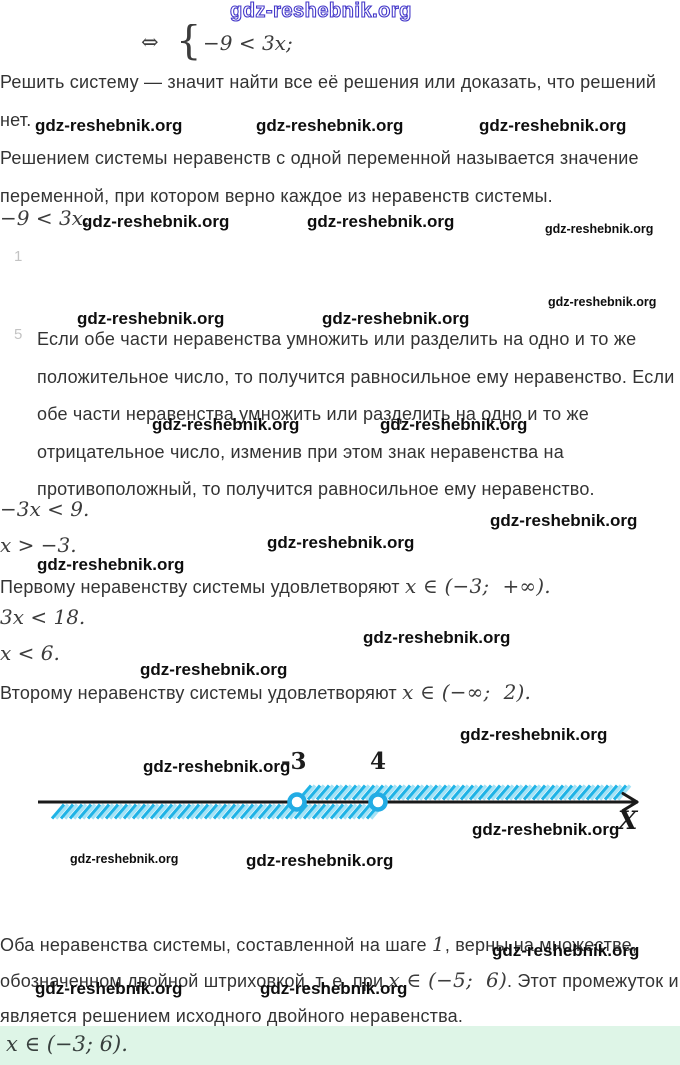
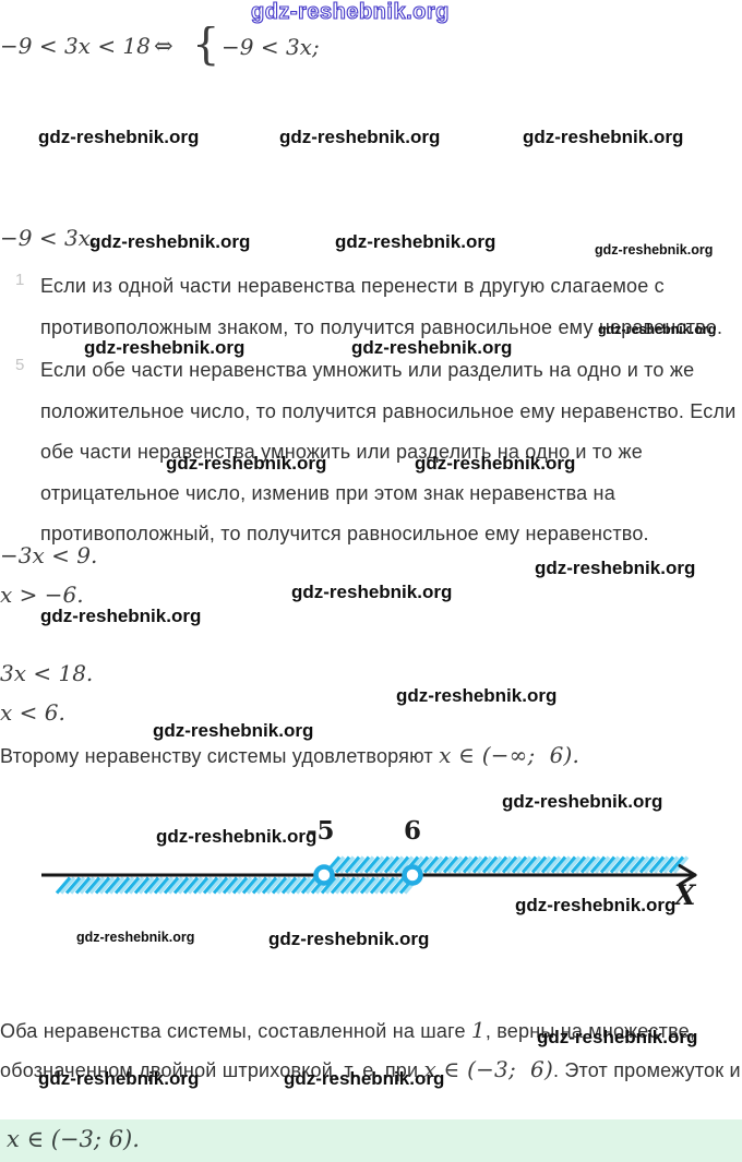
  gdz-reshebnik.org
+ −9 < 3x < 18
  ⇔
  {
  −9 < 3x;
- Решить систему — значит найти все её решения или доказать, что решений
- нет.
  gdz-reshebnik.org
  gdz-reshebnik.org
  gdz-reshebnik.org
- Решением системы неравенств с одной переменной называется значение
- переменной, при котором верно каждое из неравенств системы.
  −9 < 3x.
  gdz-reshebnik.org
  gdz-reshebnik.org
  gdz-reshebnik.org
  1
+ Если из одной части неравенства перенести в другую слагаемое с
+ противоположным знаком, то получится равносильное ему неравенство.
  gdz-reshebnik.org
  gdz-reshebnik.org
  gdz-reshebnik.org
  5
  Если обе части неравенства умножить или разделить на одно и то же
  положительное число, то получится равносильное ему неравенство. Если
  обе части неравенства умножить или разделить на одно и то же
  отрицательное число, изменив при этом знак неравенства на
  противоположный, то получится равносильное ему неравенство.
  gdz-reshebnik.org
  gdz-reshebnik.org
  −3x < 9.
  gdz-reshebnik.org
- x > −3.
+ x > −6.
  gdz-reshebnik.org
  gdz-reshebnik.org
- Первому неравенству системы удовлетворяют x ∈ (−3; +∞).
  3x < 18.
  gdz-reshebnik.org
  x < 6.
  gdz-reshebnik.org
- Второму неравенству системы удовлетворяют x ∈ (−∞; 2).
+ Второму неравенству системы удовлетворяют x ∈ (−∞; 6).
  gdz-reshebnik.org
  gdz-reshebnik.org
- -3
+ -5
- 4
+ 6
  gdz-reshebnik.org
  X
  gdz-reshebnik.org
  gdz-reshebnik.org
  Оба неравенства системы, составленной на шаге 1, верны на множестве,
- обозначенном двойной штриховкой, т. е. при x ∈ (−5; 6). Этот промежуток и
+ обозначенном двойной штриховкой, т. е. при x ∈ (−3; 6). Этот промежуток и
- является решением исходного двойного неравенства.
  gdz-reshebnik.org
  gdz-reshebnik.org
  gdz-reshebnik.org
  x ∈ (−3; 6).
